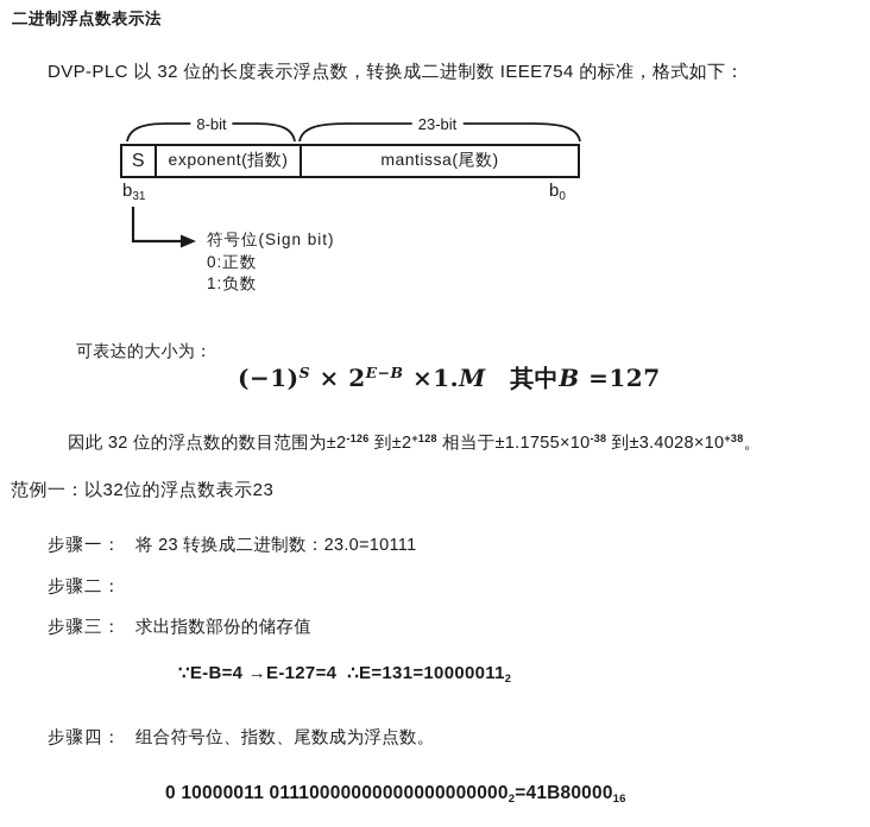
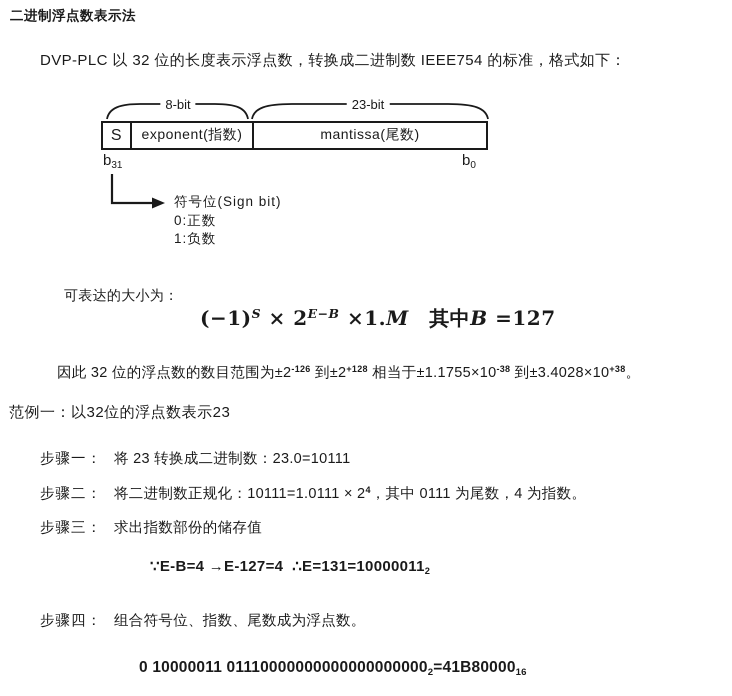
  二进制浮点数表示法
  DVP-PLC 以 32 位的长度表示浮点数，转换成二进制数 IEEE754 的标准，格式如下：
  8-bit
  23-bit
  S
  exponent(指数)
  mantissa(尾数)
  b31
  b0
  符号位(Sign bit)
  0:正数
  1:负数
  可表达的大小为：
  (−1)S × 2E−B ×1.M 其中B =127
  因此 32 位的浮点数的数目范围为±2-126 到±2+128 相当于±1.1755×10-38 到±3.4028×10+38。
  范例一：以32位的浮点数表示23
  步骤一：
  将 23 转换成二进制数：23.0=10111
  步骤二：
+ 将二进制数正规化：10111=1.0111 × 24，其中 0111 为尾数，4 为指数。
  步骤三：
  求出指数部份的储存值
  ∵E-B=4 →E-127=4 ∴E=131=100000112
  步骤四：
  组合符号位、指数、尾数成为浮点数。
  0 10000011 011100000000000000000002=41B8000016
